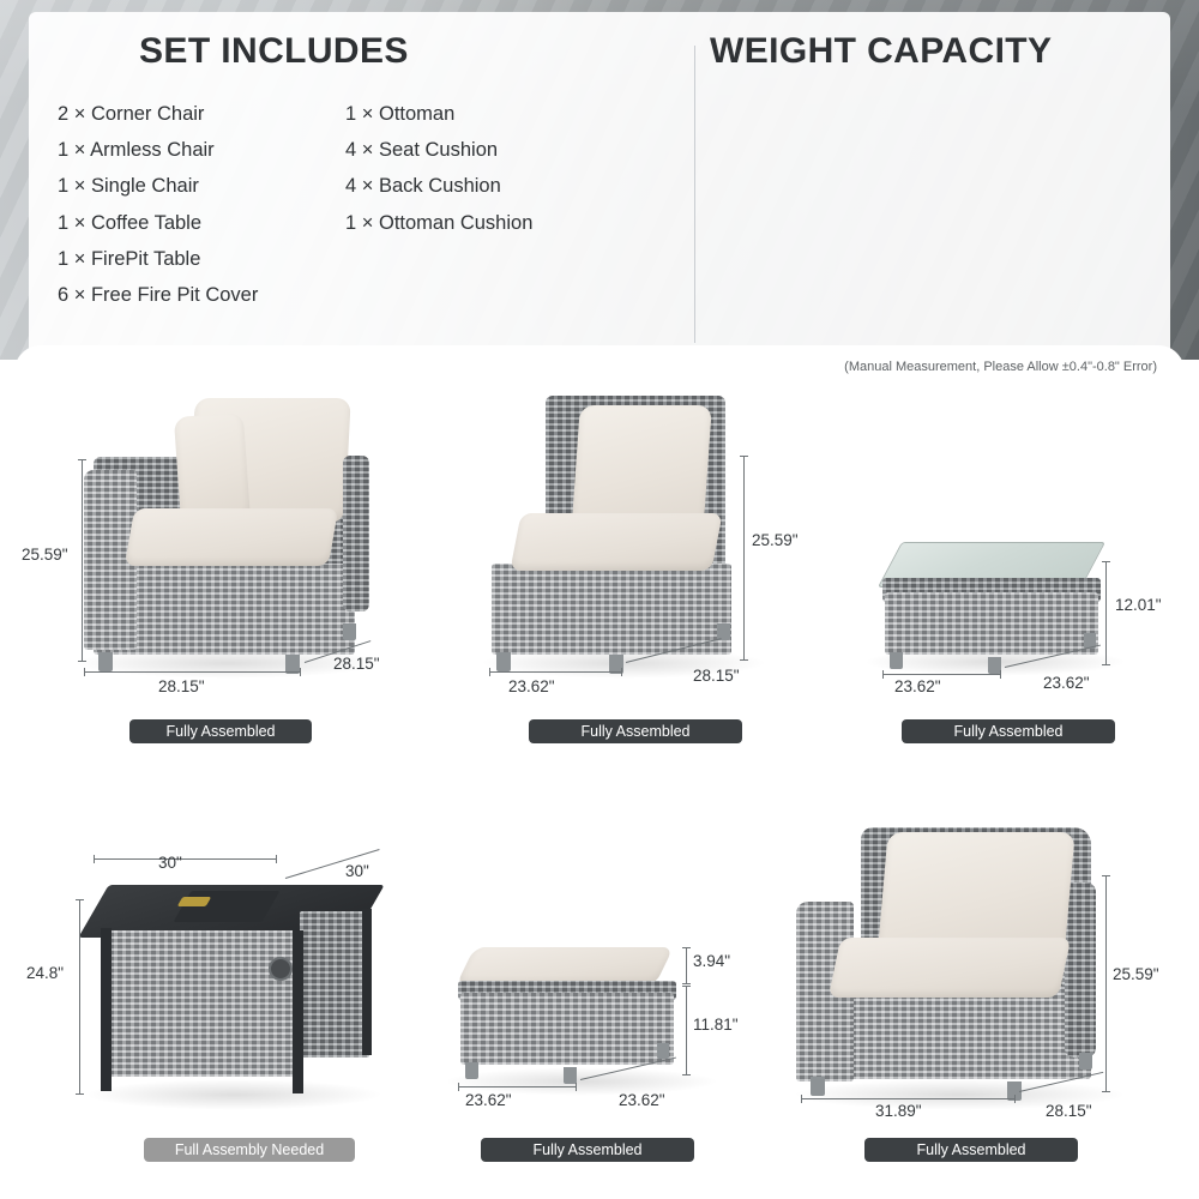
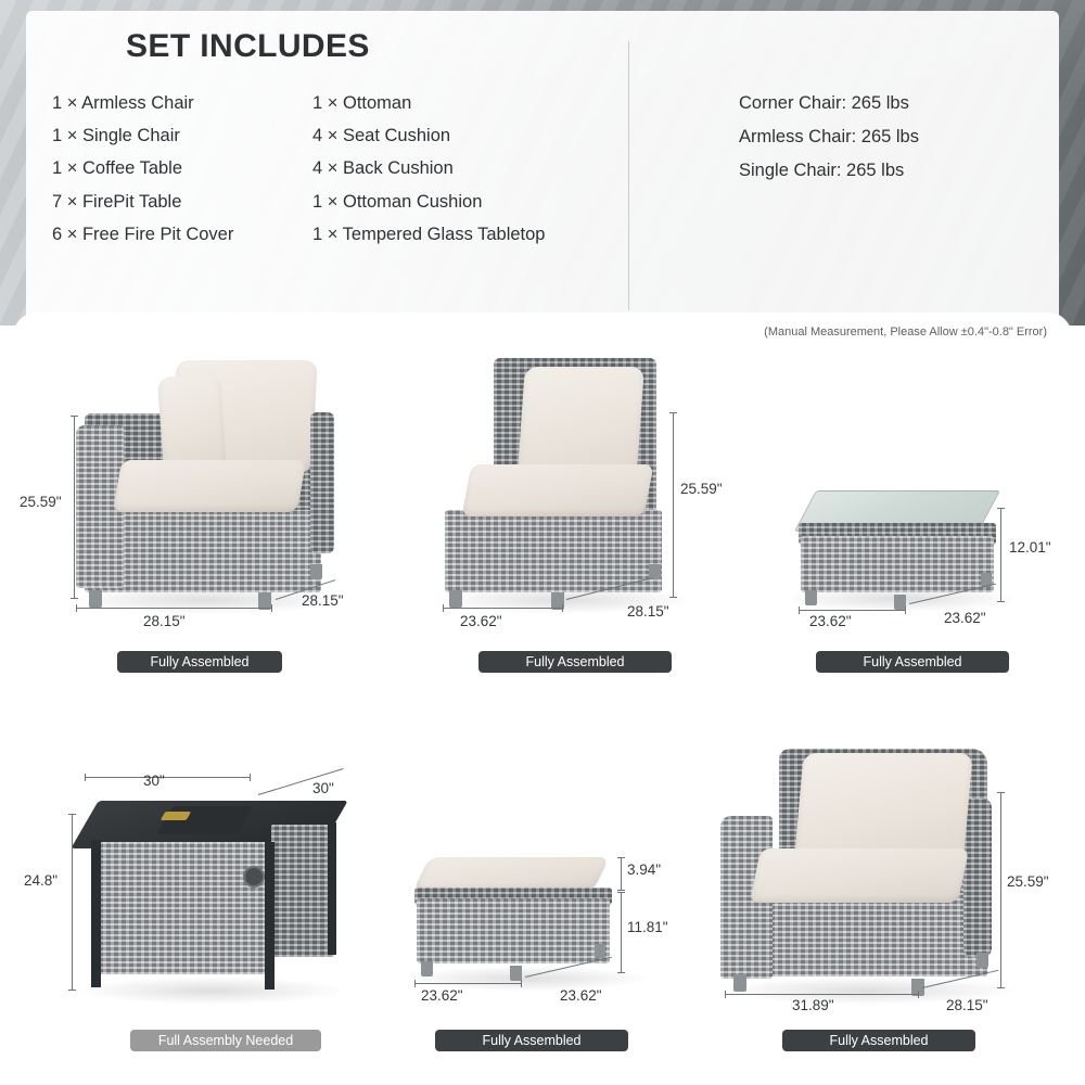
  SET INCLUDES
- WEIGHT CAPACITY
- 2 × Corner Chair
  1 × Armless Chair
  1 × Single Chair
  1 × Coffee Table
- 1 × FirePit Table
+ 7 × FirePit Table
  6 × Free Fire Pit Cover
  1 × Ottoman
  4 × Seat Cushion
  4 × Back Cushion
  1 × Ottoman Cushion
+ 1 × Tempered Glass Tabletop
+ Corner Chair: 265 lbs
+ Armless Chair: 265 lbs
+ Single Chair: 265 lbs
  (Manual Measurement, Please Allow ±0.4"-0.8" Error)
  25.59"
  28.15"
  28.15"
  Fully Assembled
  25.59"
  23.62"
  28.15"
  Fully Assembled
  12.01"
  23.62"
  23.62"
  Fully Assembled
  30"
  30"
  24.8"
  Full Assembly Needed
  3.94"
  11.81"
  23.62"
  23.62"
  Fully Assembled
  25.59"
  31.89"
  28.15"
  Fully Assembled
